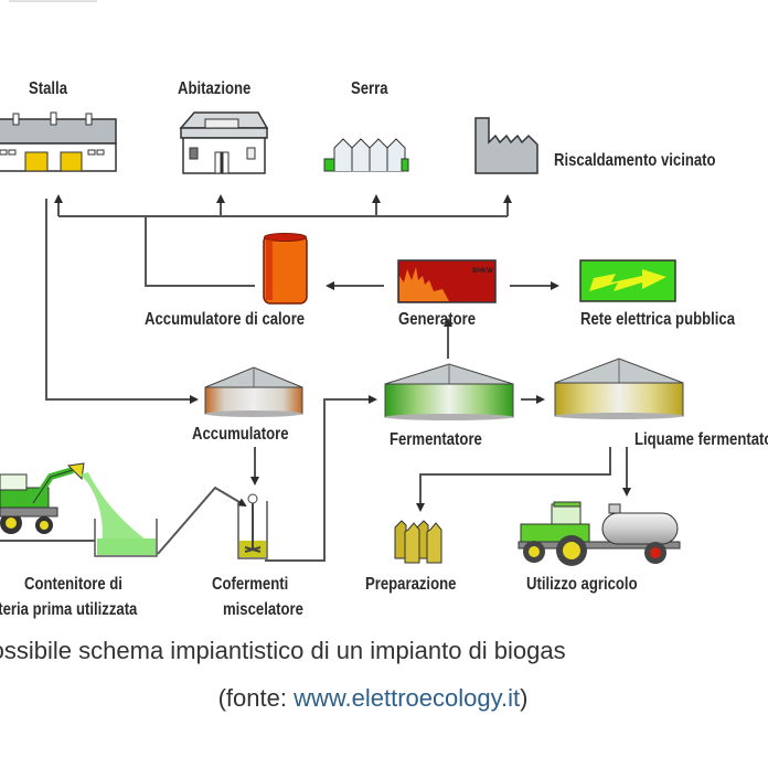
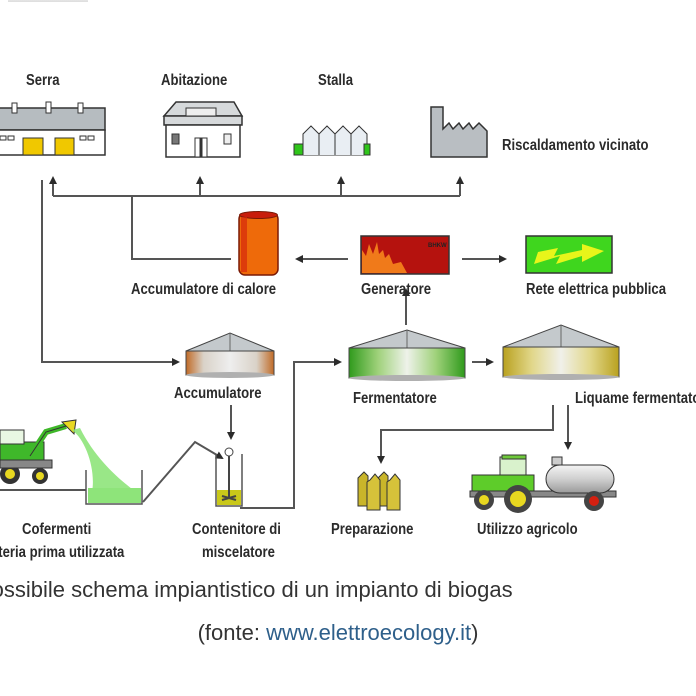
- Stalla
+ Serra
  Abitazione
- Serra
+ Stalla
  Riscaldamento vicinato
  Accumulatore di calore
  Generatore
  Rete elettrica pubblica
  Accumulatore
  Fermentatore
  Liquame fermentat
- Contenitore di
+ Cofermenti
  teria prima utilizzata
- Cofermenti
+ Contenitore di
  miscelatore
  Preparazione
  Utilizzo agricolo
  ssibile schema impiantistico di un impianto di biogas
  (fonte: www.elettroecology.it)
